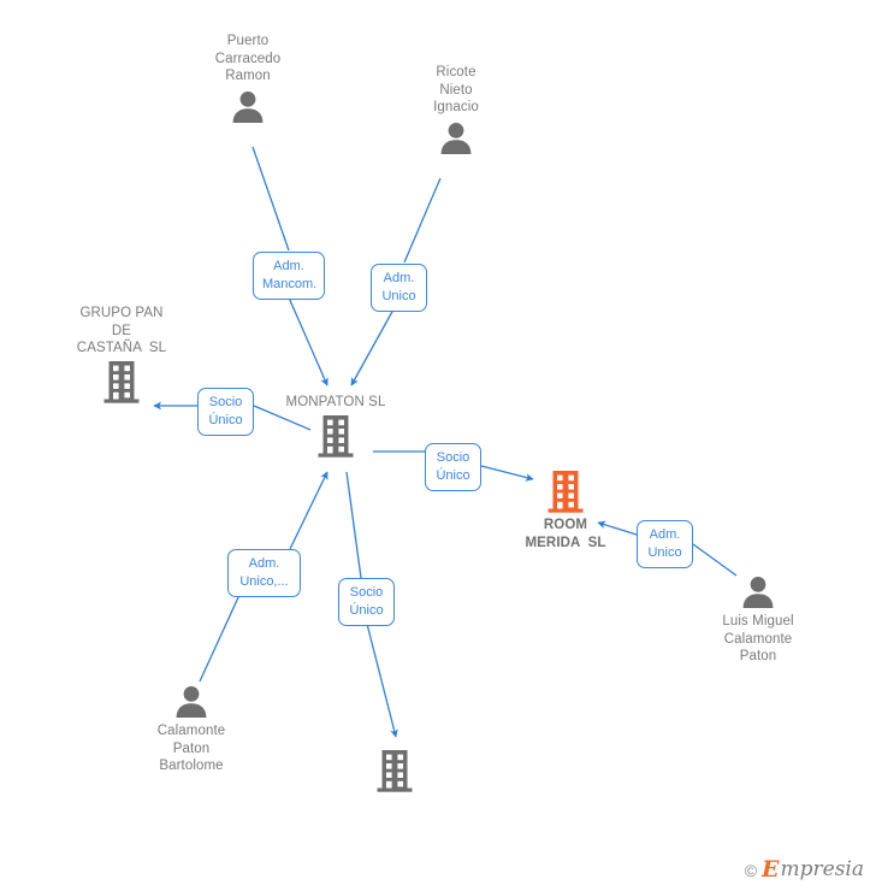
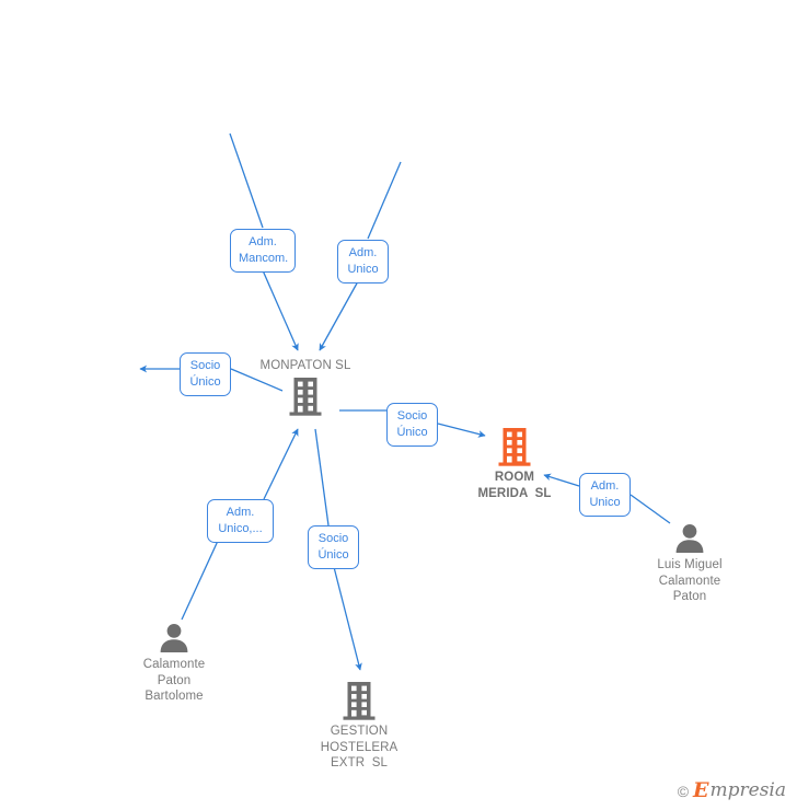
- Puerto
- Carracedo
- Ramon
- Ricote
- Nieto
- Ignacio
- GRUPO PAN
- DE
- CASTAÑA SL
  MONPATON SL
  ROOM
  MERIDA SL
  Luis Miguel
  Calamonte
  Paton
  Calamonte
  Paton
  Bartolome
+ GESTION
+ HOSTELERA
+ EXTR SL
  Adm.
  Mancom.
  Adm.
  Unico
  Socio
  Único
  Socio
  Único
  Adm.
  Unico
  Adm.
  Unico,...
  Socio
  Único
  ©
  E
  mpresia
